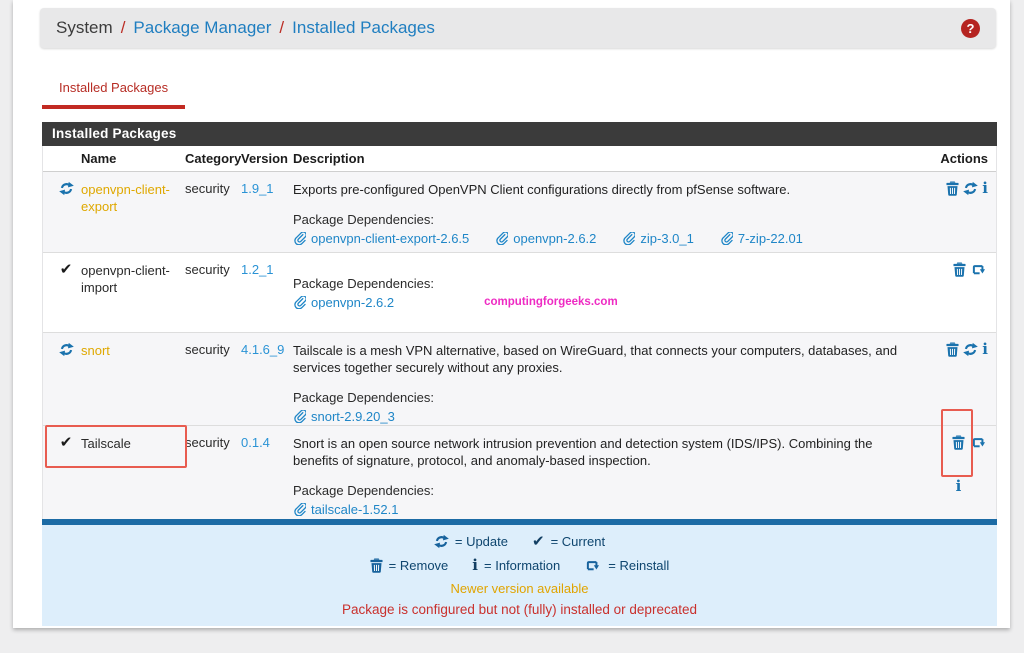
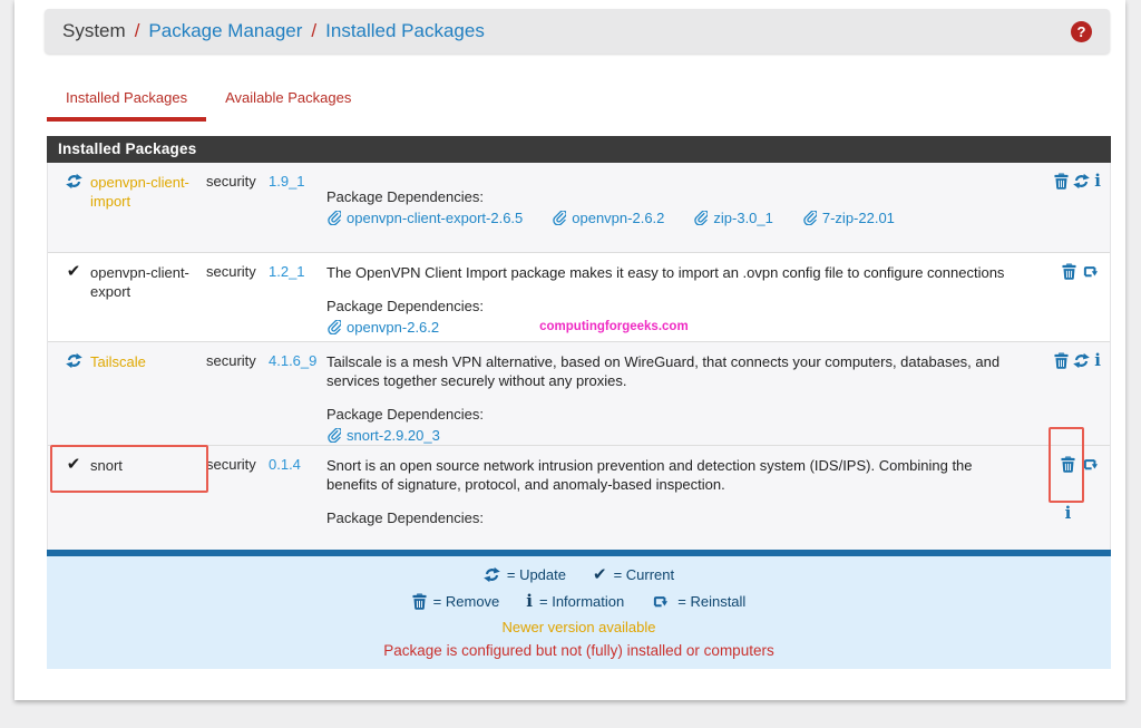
  System
  /
  Package Manager
  /
  Installed Packages
  ?
  Installed Packages
+ Available Packages
  Installed Packages
- Name
- Category
- Version
- Description
- Actions
- openvpn-client-export
+ openvpn-client-import
  security
  1.9_1
- Exports pre-configured OpenVPN Client configurations directly from pfSense software.
  Package Dependencies:
  openvpn-client-export-2.6.5
  openvpn-2.6.2
  zip-3.0_1
  7-zip-22.01
  i
  ✔
- openvpn-client-import
+ openvpn-client-export
  security
  1.2_1
+ The OpenVPN Client Import package makes it easy to import an .ovpn config file to configure connections
  Package Dependencies:
  openvpn-2.6.2
  computingforgeeks.com
- snort
+ Tailscale
  security
  4.1.6_9
  Tailscale is a mesh VPN alternative, based on WireGuard, that connects your computers, databases, and services together securely without any proxies.
  Package Dependencies:
  snort-2.9.20_3
  i
  ✔
- Tailscale
+ snort
  security
  0.1.4
  Snort is an open source network intrusion prevention and detection system (IDS/IPS). Combining the benefits of signature, protocol, and anomaly-based inspection.
  Package Dependencies:
- tailscale-1.52.1
  i
  = Update
  ✔
  = Current
  = Remove
  i
  = Information
  = Reinstall
  Newer version available
- Package is configured but not (fully) installed or deprecated
+ Package is configured but not (fully) installed or computers
